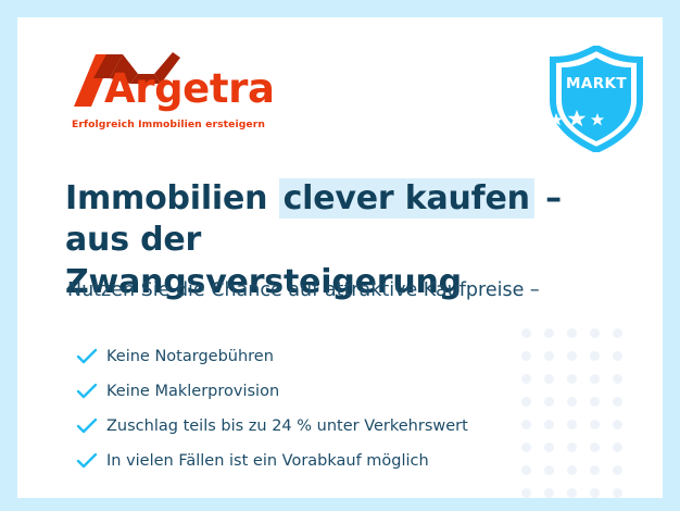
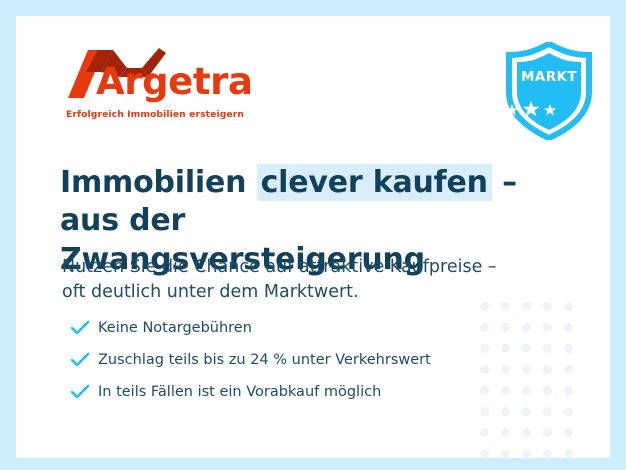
  Argetra
  Erfolgreich Immobilien ersteigern
  MARKT
  Immobilien clever kaufen –
  aus der Zwangsversteigerung
  Nutzen Sie die Chance auf attraktive Kaufpreise –
+ oft deutlich unter dem Marktwert.
  Keine Notargebühren
- Keine Maklerprovision
  Zuschlag teils bis zu 24 % unter Verkehrswert
- In vielen Fällen ist ein Vorabkauf möglich
+ In teils Fällen ist ein Vorabkauf möglich
